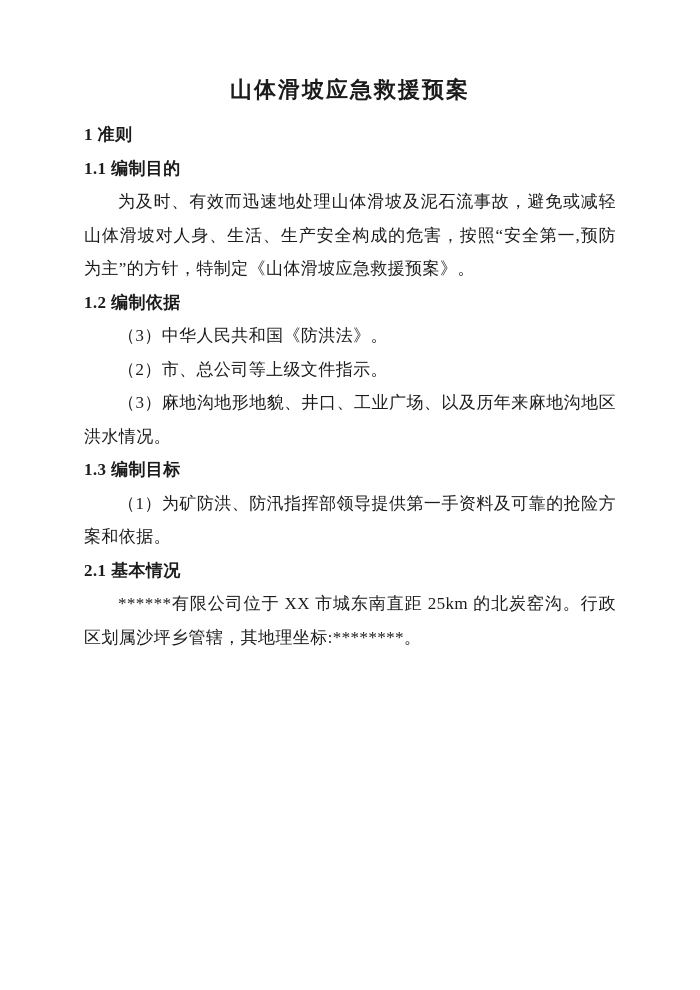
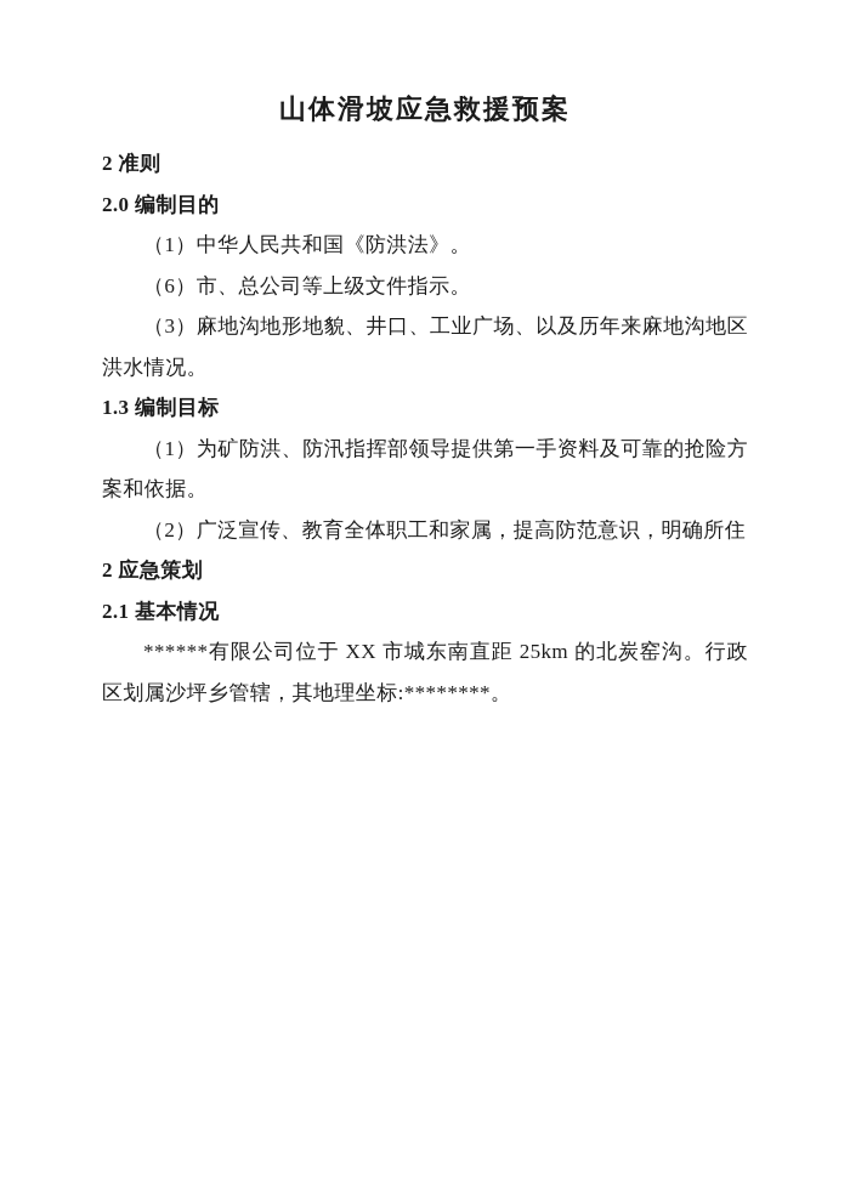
  山体滑坡应急救援预案
- 1 准则
+ 2 准则
- 1.1 编制目的
+ 2.0 编制目的
- 为及时、有效而迅速地处理山体滑坡及泥石流事故，避免或减轻山体滑坡对人身、生活、生产安全构成的危害，按照“安全第一,预防为主”的方针，特制定《山体滑坡应急救援预案》。
- 1.2 编制依据
- （3）中华人民共和国《防洪法》。
+ （1）中华人民共和国《防洪法》。
- （2）市、总公司等上级文件指示。
+ （6）市、总公司等上级文件指示。
  （3）麻地沟地形地貌、井口、工业广场、以及历年来麻地沟地区洪水情况。
  1.3 编制目标
  （1）为矿防洪、防汛指挥部领导提供第一手资料及可靠的抢险方案和依据。
+ （2）广泛宣传、教育全体职工和家属，提高防范意识，明确所住
+ 2 应急策划
  2.1 基本情况
  ******有限公司位于 XX 市城东南直距 25km 的北炭窑沟。行政区划属沙坪乡管辖，其地理坐标:********。
